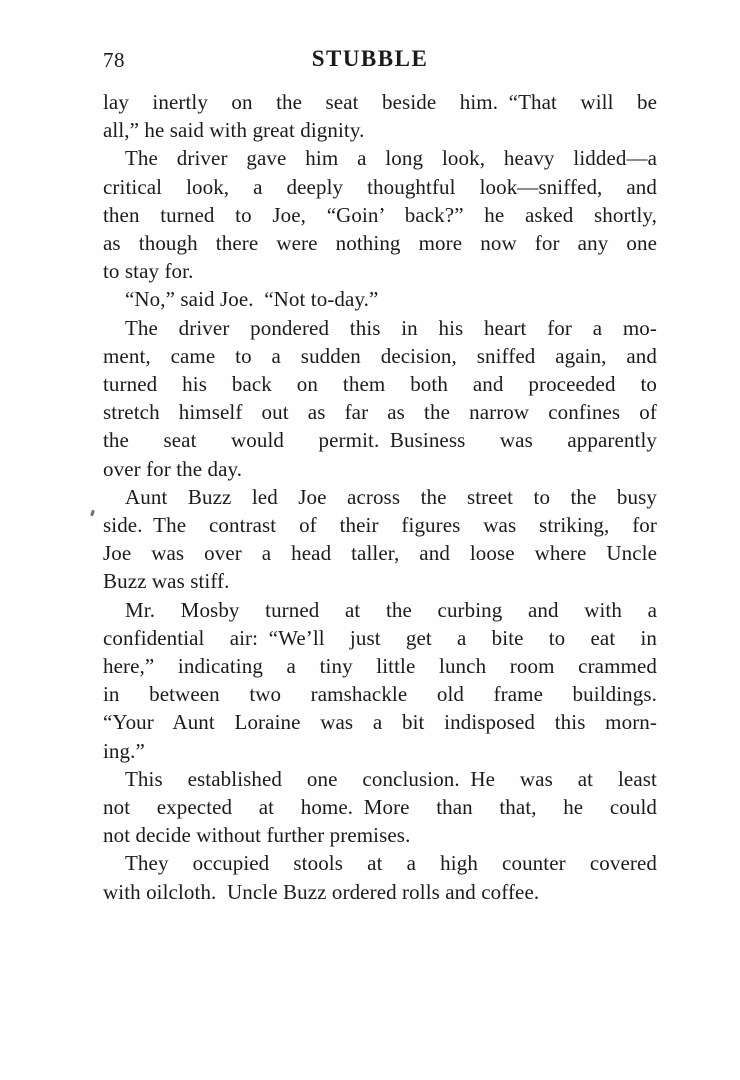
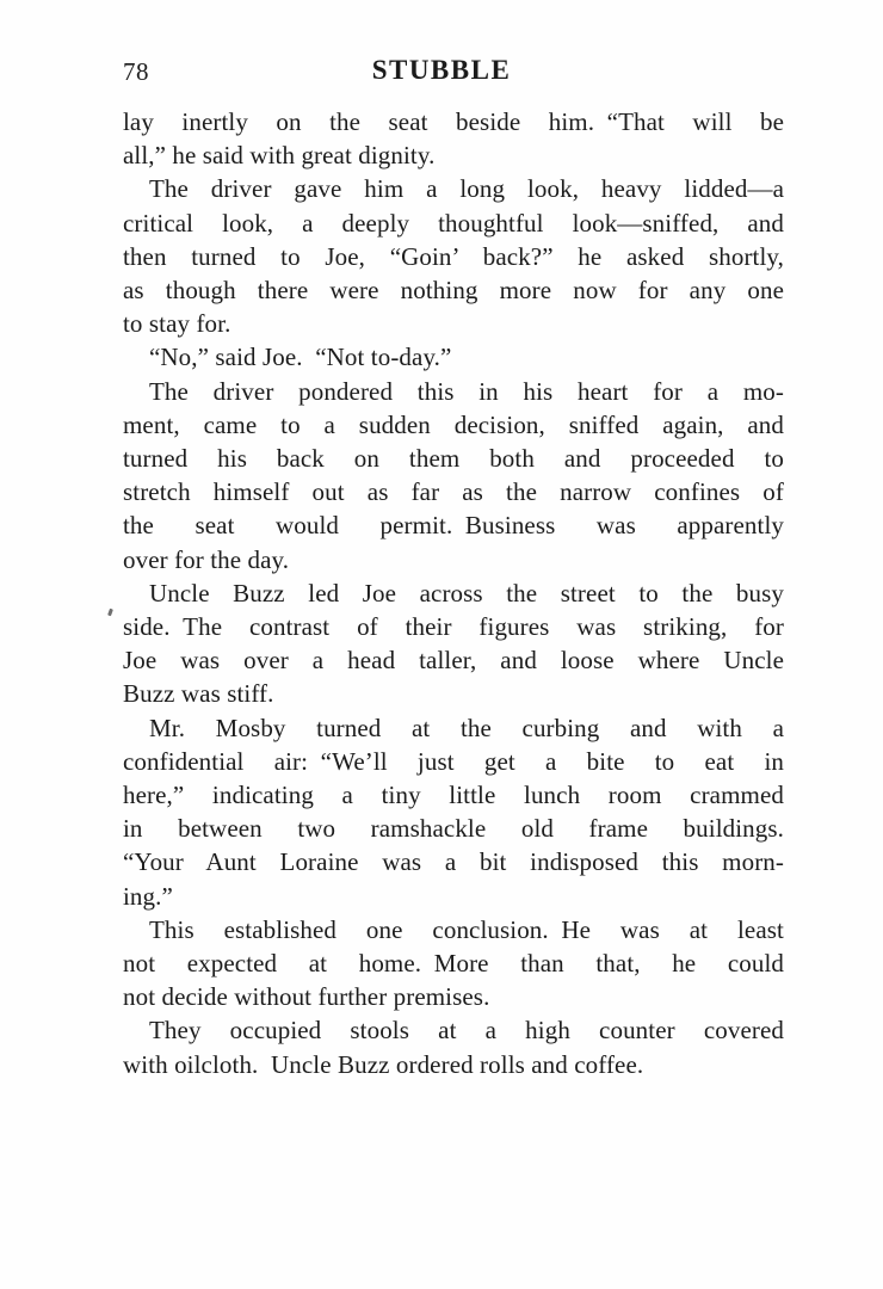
  78
  STUBBLE
  lay inertly on the seat beside him. “That will be
  all,” he said with great dignity.
  The driver gave him a long look, heavy lidded—a
  critical look, a deeply thoughtful look—sniffed, and
  then turned to Joe, “Goin’ back?” he asked shortly,
  as though there were nothing more now for any one
  to stay for.
  “No,” said Joe. “Not to-day.”
  The driver pondered this in his heart for a mo-
  ment, came to a sudden decision, sniffed again, and
  turned his back on them both and proceeded to
  stretch himself out as far as the narrow confines of
  the seat would permit. Business was apparently
  over for the day.
- Aunt Buzz led Joe across the street to the busy
+ Uncle Buzz led Joe across the street to the busy
  side. The contrast of their figures was striking, for
  Joe was over a head taller, and loose where Uncle
  Buzz was stiff.
  Mr. Mosby turned at the curbing and with a
  confidential air: “We’ll just get a bite to eat in
  here,” indicating a tiny little lunch room crammed
  in between two ramshackle old frame buildings.
  “Your Aunt Loraine was a bit indisposed this morn-
  ing.”
  This established one conclusion. He was at least
  not expected at home. More than that, he could
  not decide without further premises.
  They occupied stools at a high counter covered
  with oilcloth. Uncle Buzz ordered rolls and coffee.
